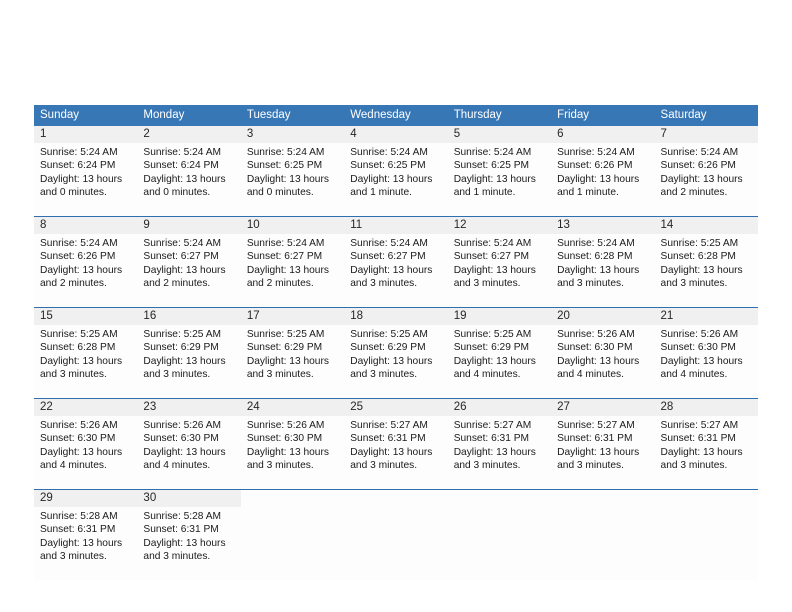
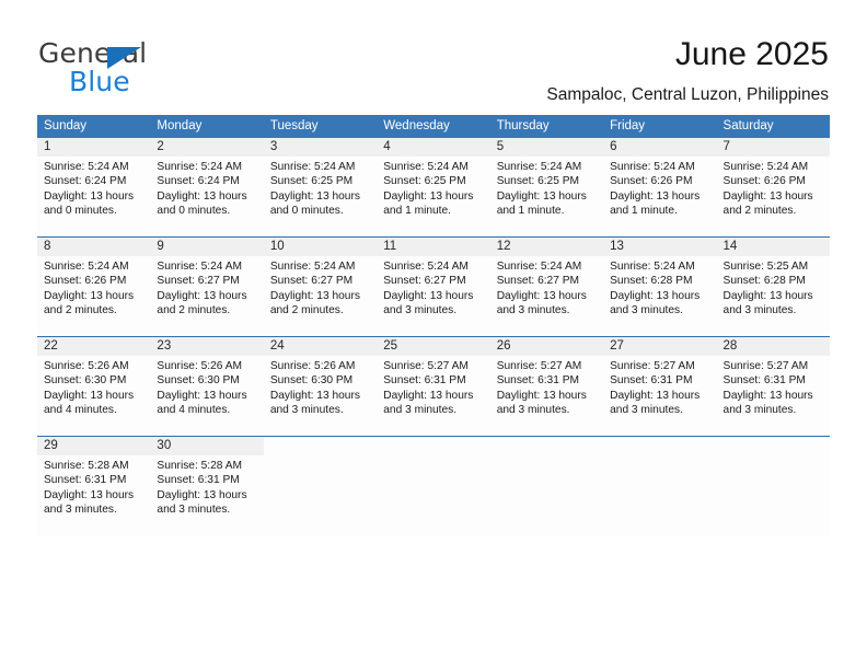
+ General
+ Blue
+ June 2025
+ Sampaloc, Central Luzon, Philippines
  Sunday	Monday	Tuesday	Wednesday	Thursday	Friday	Saturday
  1 Sunrise: 5:24 AM Sunset: 6:24 PM Daylight: 13 hours and 0 minutes.	2 Sunrise: 5:24 AM Sunset: 6:24 PM Daylight: 13 hours and 0 minutes.	3 Sunrise: 5:24 AM Sunset: 6:25 PM Daylight: 13 hours and 0 minutes.	4 Sunrise: 5:24 AM Sunset: 6:25 PM Daylight: 13 hours and 1 minute.	5 Sunrise: 5:24 AM Sunset: 6:25 PM Daylight: 13 hours and 1 minute.	6 Sunrise: 5:24 AM Sunset: 6:26 PM Daylight: 13 hours and 1 minute.	7 Sunrise: 5:24 AM Sunset: 6:26 PM Daylight: 13 hours and 2 minutes.
  8 Sunrise: 5:24 AM Sunset: 6:26 PM Daylight: 13 hours and 2 minutes.	9 Sunrise: 5:24 AM Sunset: 6:27 PM Daylight: 13 hours and 2 minutes.	10 Sunrise: 5:24 AM Sunset: 6:27 PM Daylight: 13 hours and 2 minutes.	11 Sunrise: 5:24 AM Sunset: 6:27 PM Daylight: 13 hours and 3 minutes.	12 Sunrise: 5:24 AM Sunset: 6:27 PM Daylight: 13 hours and 3 minutes.	13 Sunrise: 5:24 AM Sunset: 6:28 PM Daylight: 13 hours and 3 minutes.	14 Sunrise: 5:25 AM Sunset: 6:28 PM Daylight: 13 hours and 3 minutes.
- 15 Sunrise: 5:25 AM Sunset: 6:28 PM Daylight: 13 hours and 3 minutes.	16 Sunrise: 5:25 AM Sunset: 6:29 PM Daylight: 13 hours and 3 minutes.	17 Sunrise: 5:25 AM Sunset: 6:29 PM Daylight: 13 hours and 3 minutes.	18 Sunrise: 5:25 AM Sunset: 6:29 PM Daylight: 13 hours and 3 minutes.	19 Sunrise: 5:25 AM Sunset: 6:29 PM Daylight: 13 hours and 4 minutes.	20 Sunrise: 5:26 AM Sunset: 6:30 PM Daylight: 13 hours and 4 minutes.	21 Sunrise: 5:26 AM Sunset: 6:30 PM Daylight: 13 hours and 4 minutes.
  22 Sunrise: 5:26 AM Sunset: 6:30 PM Daylight: 13 hours and 4 minutes.	23 Sunrise: 5:26 AM Sunset: 6:30 PM Daylight: 13 hours and 4 minutes.	24 Sunrise: 5:26 AM Sunset: 6:30 PM Daylight: 13 hours and 3 minutes.	25 Sunrise: 5:27 AM Sunset: 6:31 PM Daylight: 13 hours and 3 minutes.	26 Sunrise: 5:27 AM Sunset: 6:31 PM Daylight: 13 hours and 3 minutes.	27 Sunrise: 5:27 AM Sunset: 6:31 PM Daylight: 13 hours and 3 minutes.	28 Sunrise: 5:27 AM Sunset: 6:31 PM Daylight: 13 hours and 3 minutes.
  29 Sunrise: 5:28 AM Sunset: 6:31 PM Daylight: 13 hours and 3 minutes.	30 Sunrise: 5:28 AM Sunset: 6:31 PM Daylight: 13 hours and 3 minutes.
